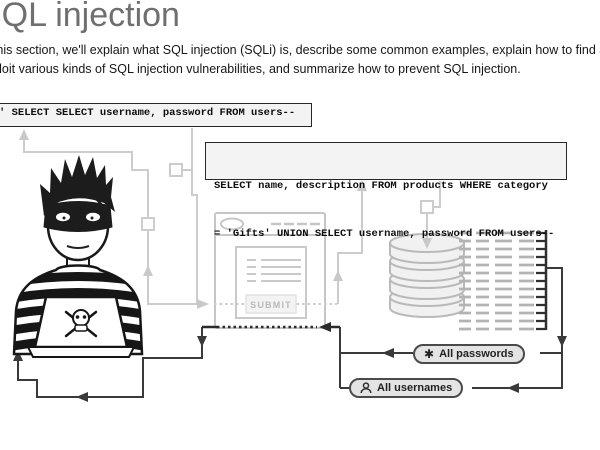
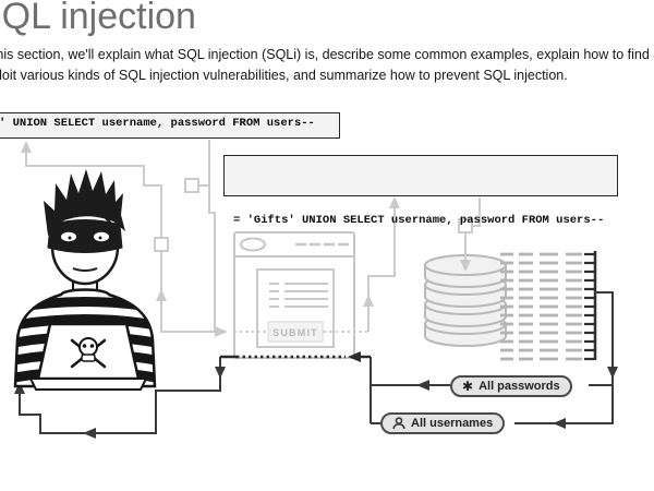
  QL injection
  is section, we'll explain what SQL injection (SQLi) is, describe some common examples, explain how to find
  loit various kinds of SQL injection vulnerabilities, and summarize how to prevent SQL injection.
  SUBMIT
- ' SELECT SELECT username, password FROM users--
+ ' UNION SELECT username, password FROM users--
- SELECT name, description FROM products WHERE category
  = 'Gifts' UNION SELECT username, password FROM users--
  ✱
  All passwords
  All usernames
